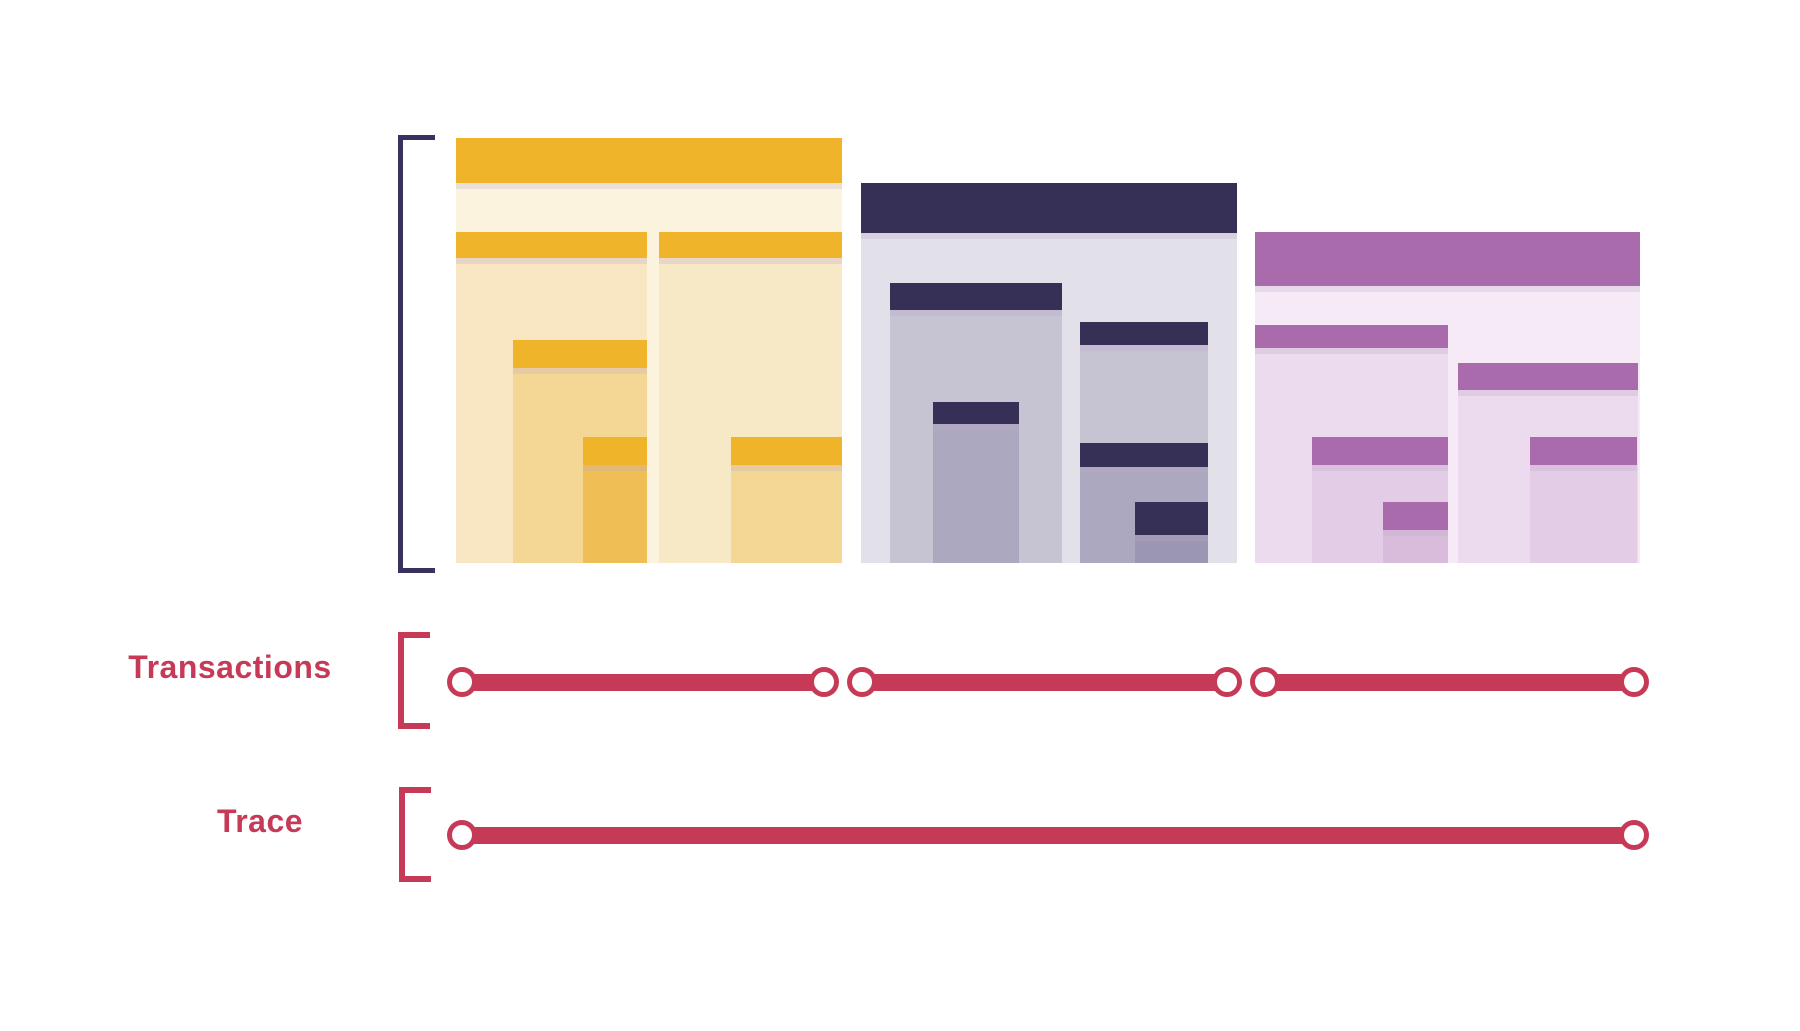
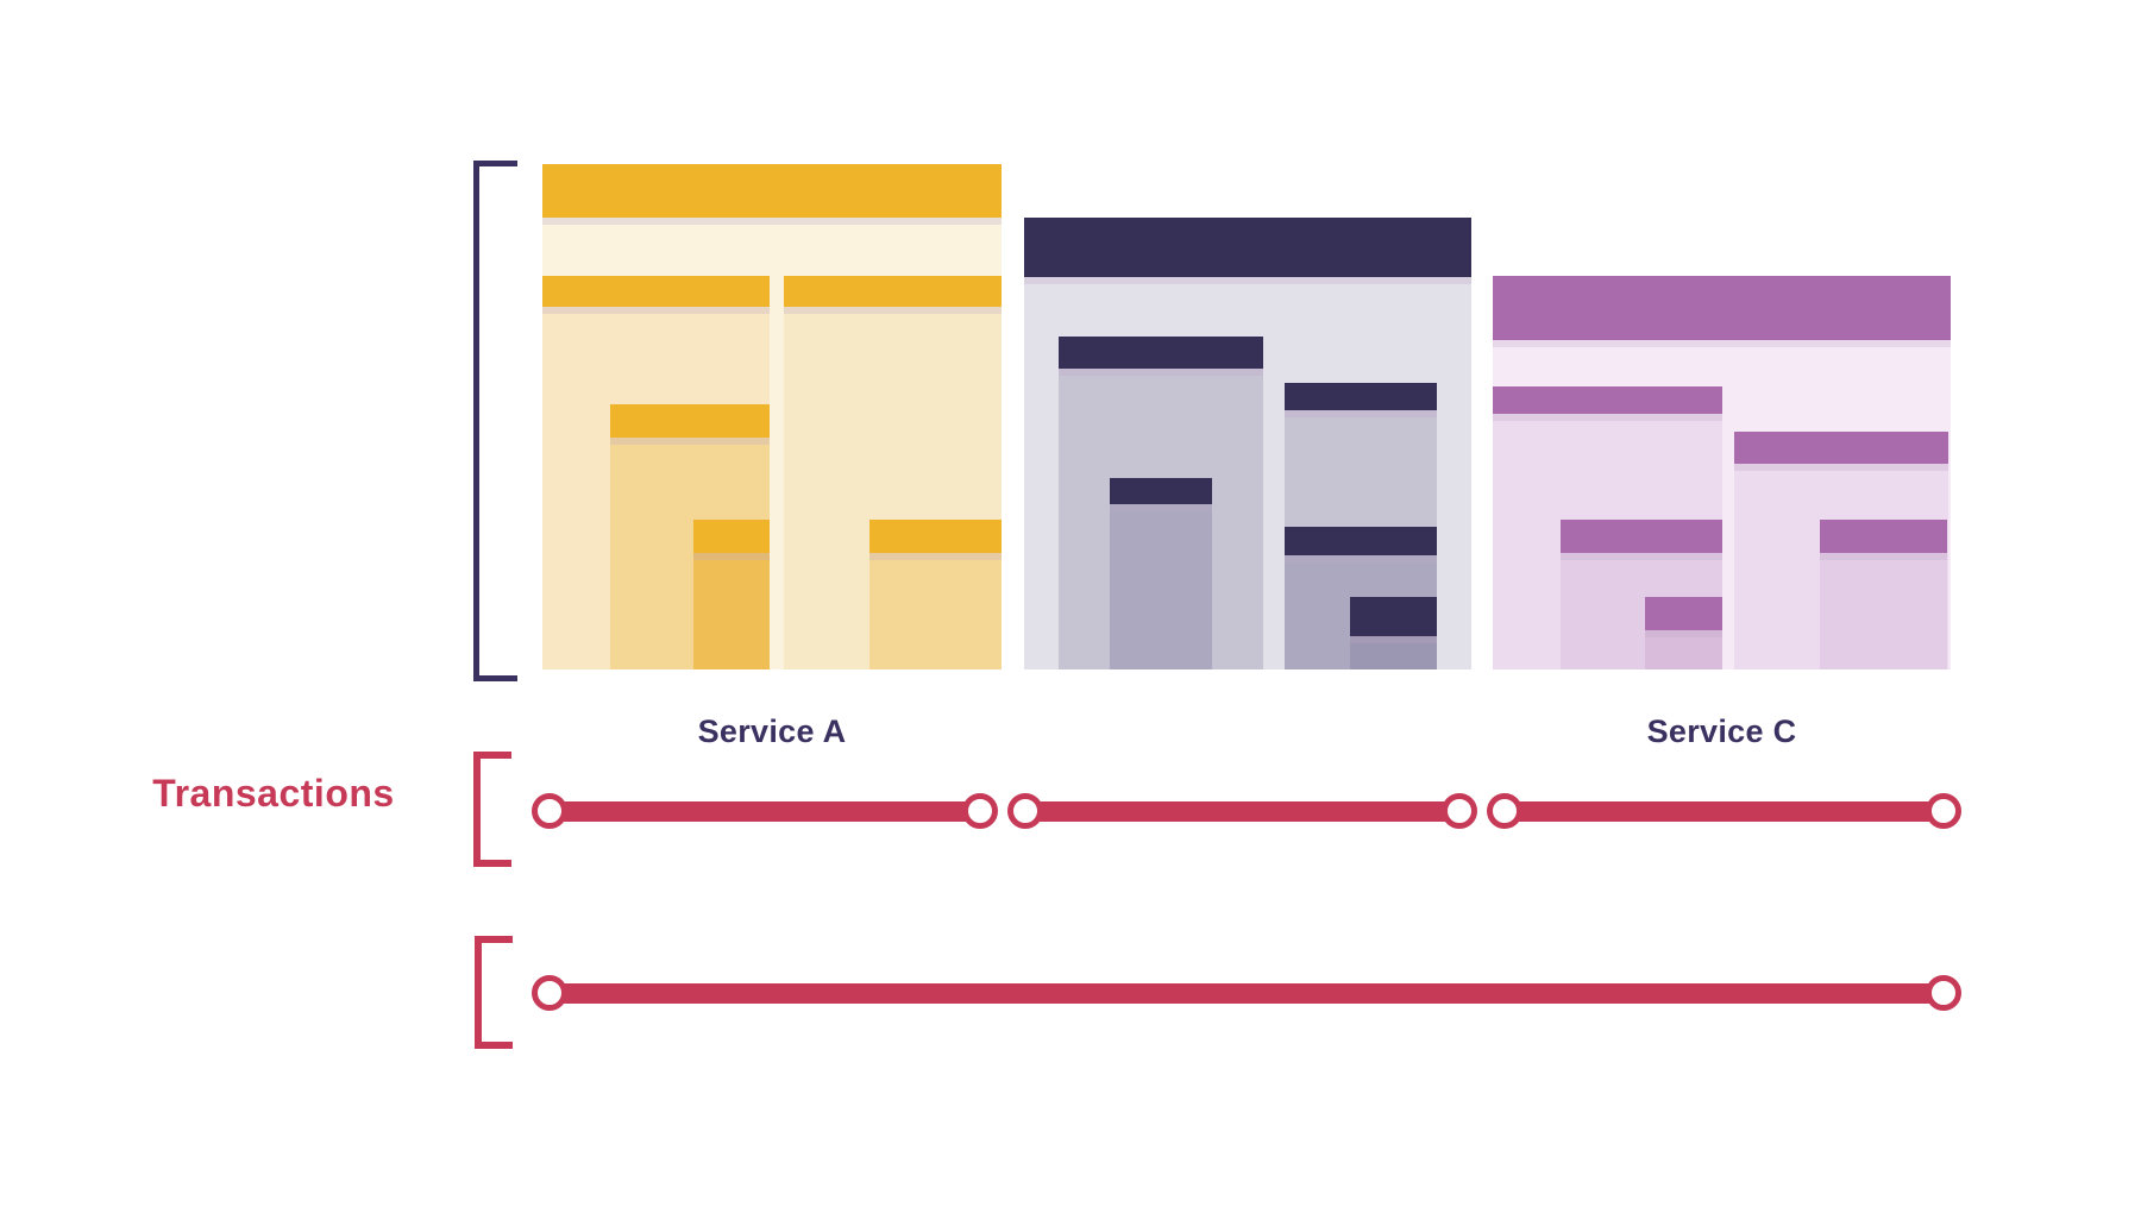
+ Service A
+ Service C
  Transactions
- Trace
